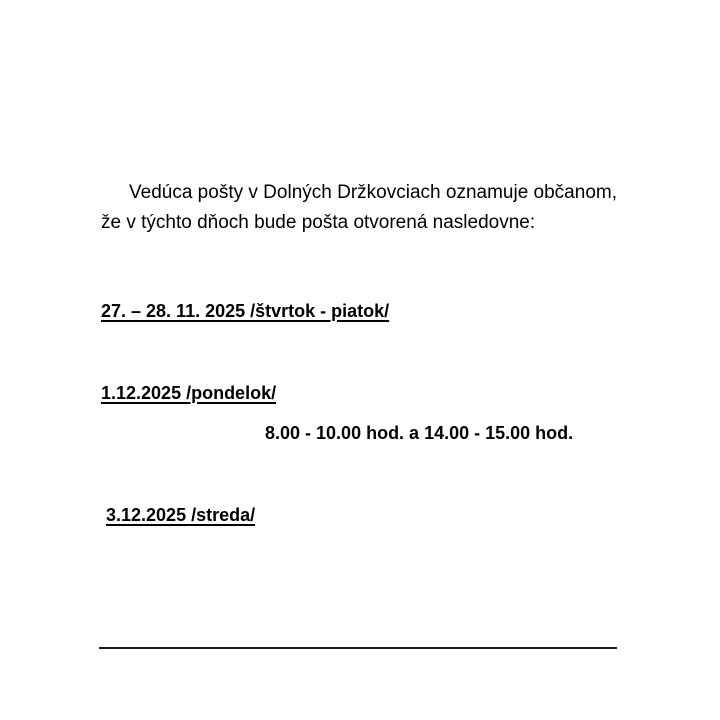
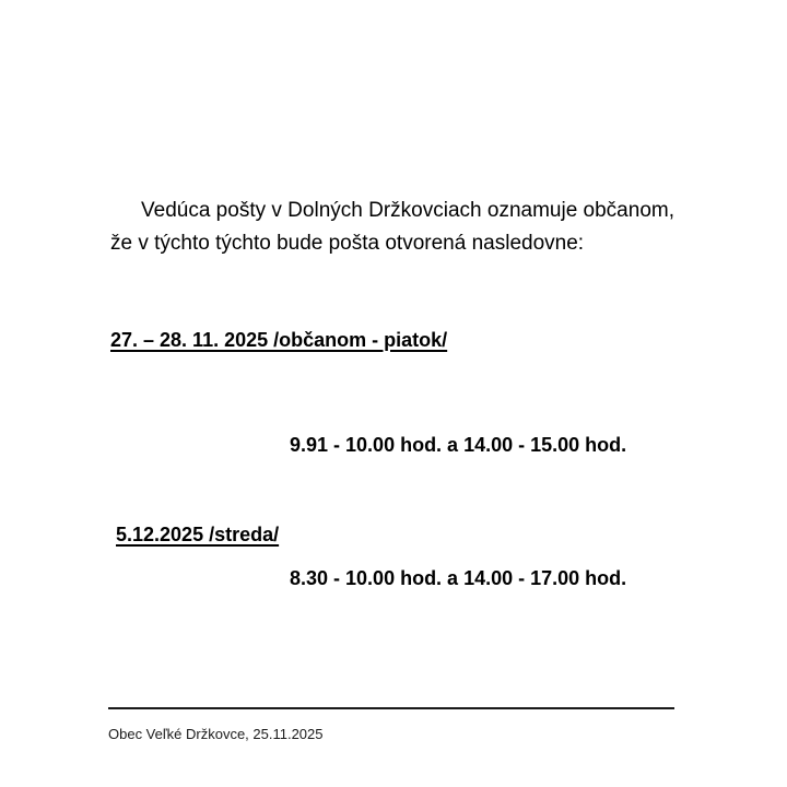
- Vedúca pošty v Dolných Držkovciach oznamuje občanom, že v týchto dňoch bude pošta otvorená nasledovne:
+ Vedúca pošty v Dolných Držkovciach oznamuje občanom, že v týchto týchto bude pošta otvorená nasledovne:
- 27. – 28. 11. 2025 /štvrtok - piatok/
+ 27. – 28. 11. 2025 /občanom - piatok/
- 1.12.2025 /pondelok/
- 8.00 - 10.00 hod. a 14.00 - 15.00 hod.
+ 9.91 - 10.00 hod. a 14.00 - 15.00 hod.
- 3.12.2025 /streda/
+ 5.12.2025 /streda/
+ 8.30 - 10.00 hod. a 14.00 - 17.00 hod.
+ Obec Veľké Držkovce, 25.11.2025
